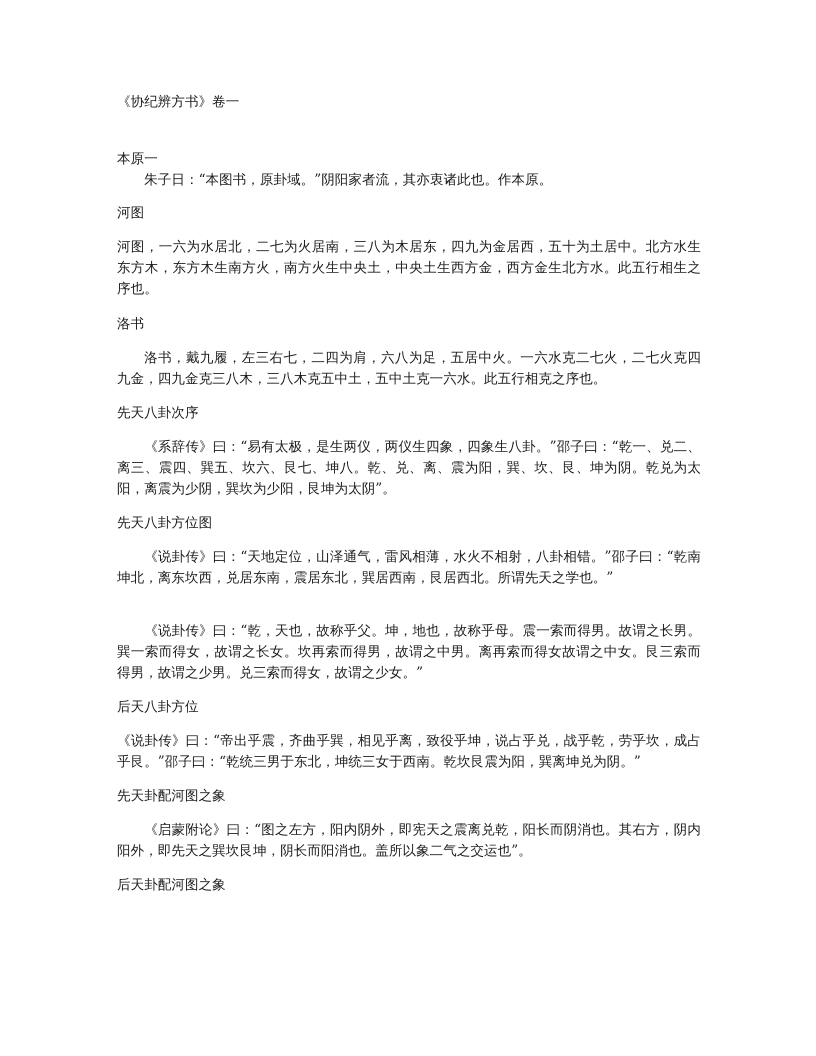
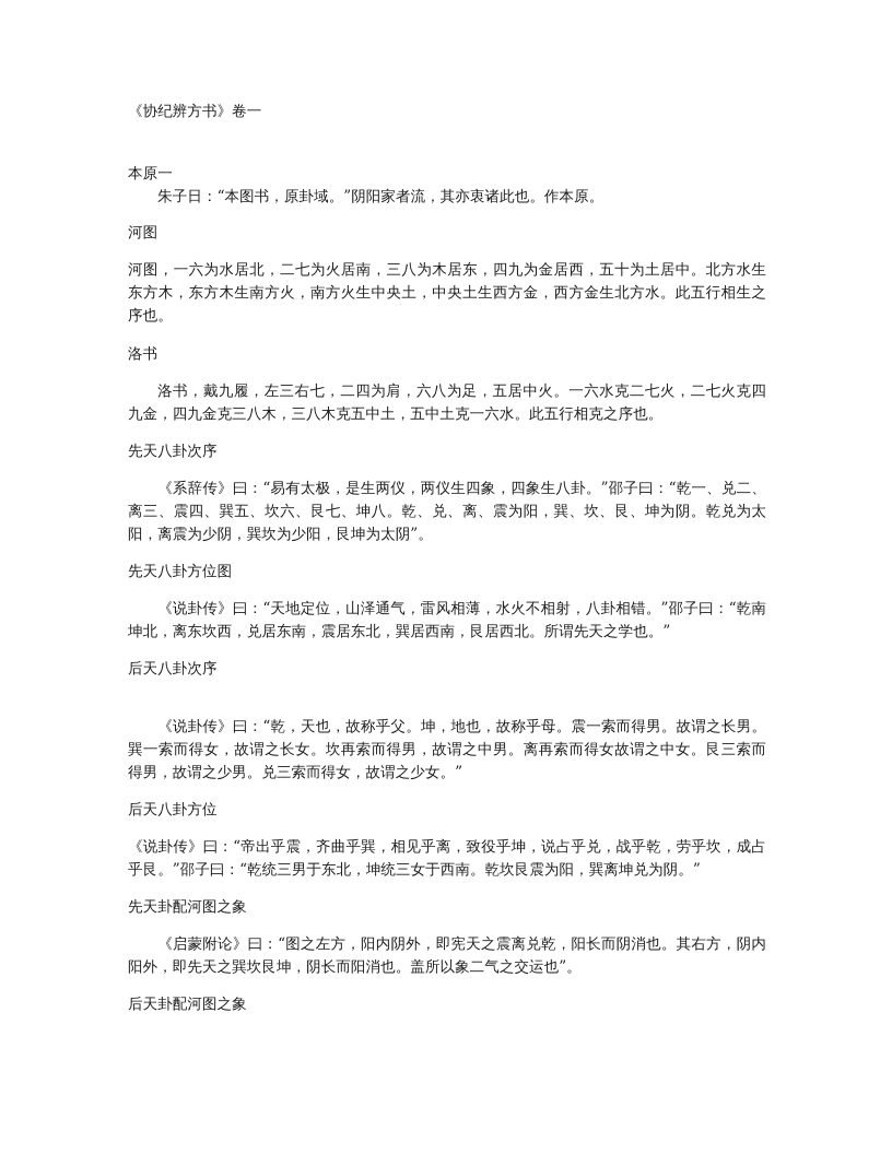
  《协纪辨方书》卷一
  本原一
  朱子日：“本图书，原卦域。”阴阳家者流，其亦衷诸此也。作本原。
  河图
  河图，一六为水居北，二七为火居南，三八为木居东，四九为金居西，五十为土居中。北方水生东方木，东方木生南方火，南方火生中央土，中央土生西方金，西方金生北方水。此五行相生之序也。
  洛书
  洛书，戴九履，左三右七，二四为肩，六八为足，五居中火。一六水克二七火，二七火克四九金，四九金克三八木，三八木克五中土，五中土克一六水。此五行相克之序也。
  先天八卦次序
  《系辞传》曰：“易有太极，是生两仪，两仪生四象，四象生八卦。”邵子曰：“乾一、兑二、离三、震四、巽五、坎六、艮七、坤八。乾、兑、离、震为阳，巽、坎、艮、坤为阴。乾兑为太阳，离震为少阴，巽坎为少阳，艮坤为太阴”。
  先天八卦方位图
  《说卦传》曰：“天地定位，山泽通气，雷风相薄，水火不相射，八卦相错。”邵子曰：“乾南坤北，离东坎西，兑居东南，震居东北，巽居西南，艮居西北。所谓先天之学也。”
+ 后天八卦次序
  《说卦传》曰：“乾，天也，故称乎父。坤，地也，故称乎母。震一索而得男。故谓之长男。巽一索而得女，故谓之长女。坎再索而得男，故谓之中男。离再索而得女故谓之中女。艮三索而得男，故谓之少男。兑三索而得女，故谓之少女。”
  后天八卦方位
  《说卦传》曰：“帝出乎震，齐曲乎巽，相见乎离，致役乎坤，说占乎兑，战乎乾，劳乎坎，成占乎艮。”邵子曰：“乾统三男于东北，坤统三女于西南。乾坎艮震为阳，巽离坤兑为阴。”
  先天卦配河图之象
  《启蒙附论》曰：“图之左方，阳内阴外，即宪天之震离兑乾，阳长而阴消也。其右方，阴内阳外，即先天之巽坎艮坤，阴长而阳消也。盖所以象二气之交运也”。
  后天卦配河图之象
